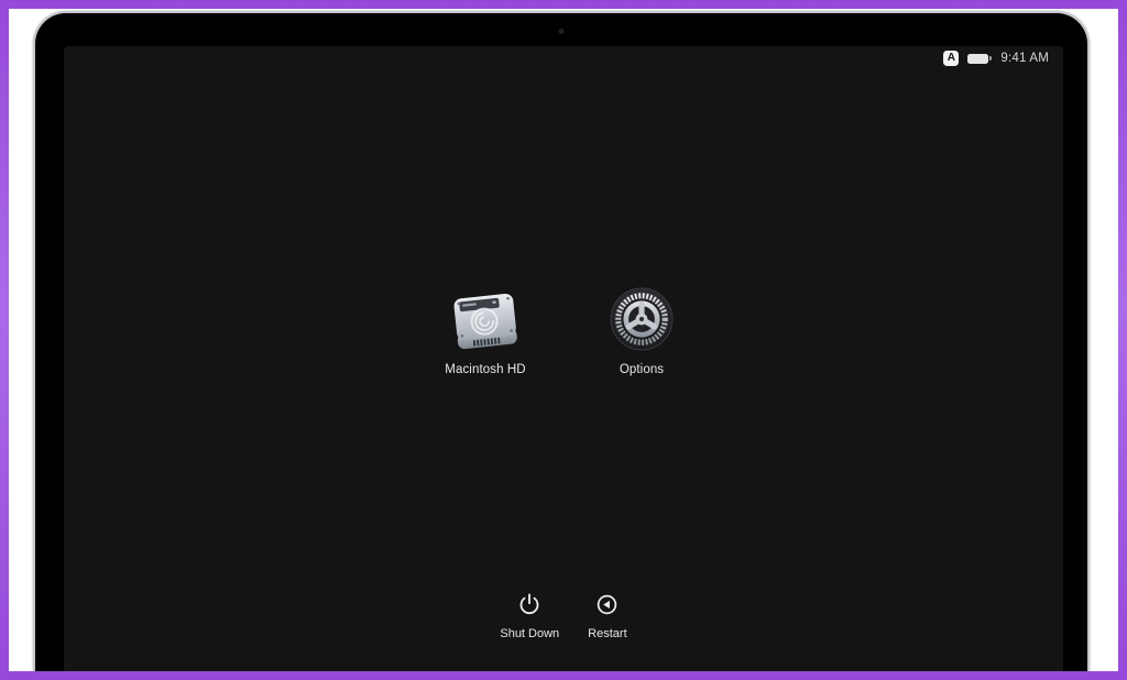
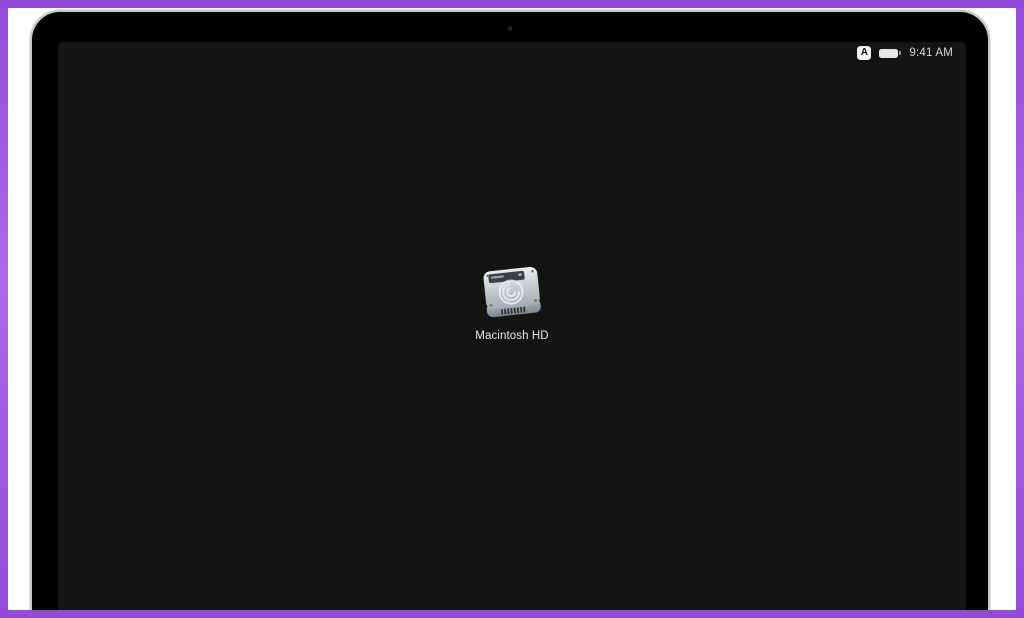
  A
  9:41 AM
  Macintosh HD
- Options
- Shut Down
- Restart
